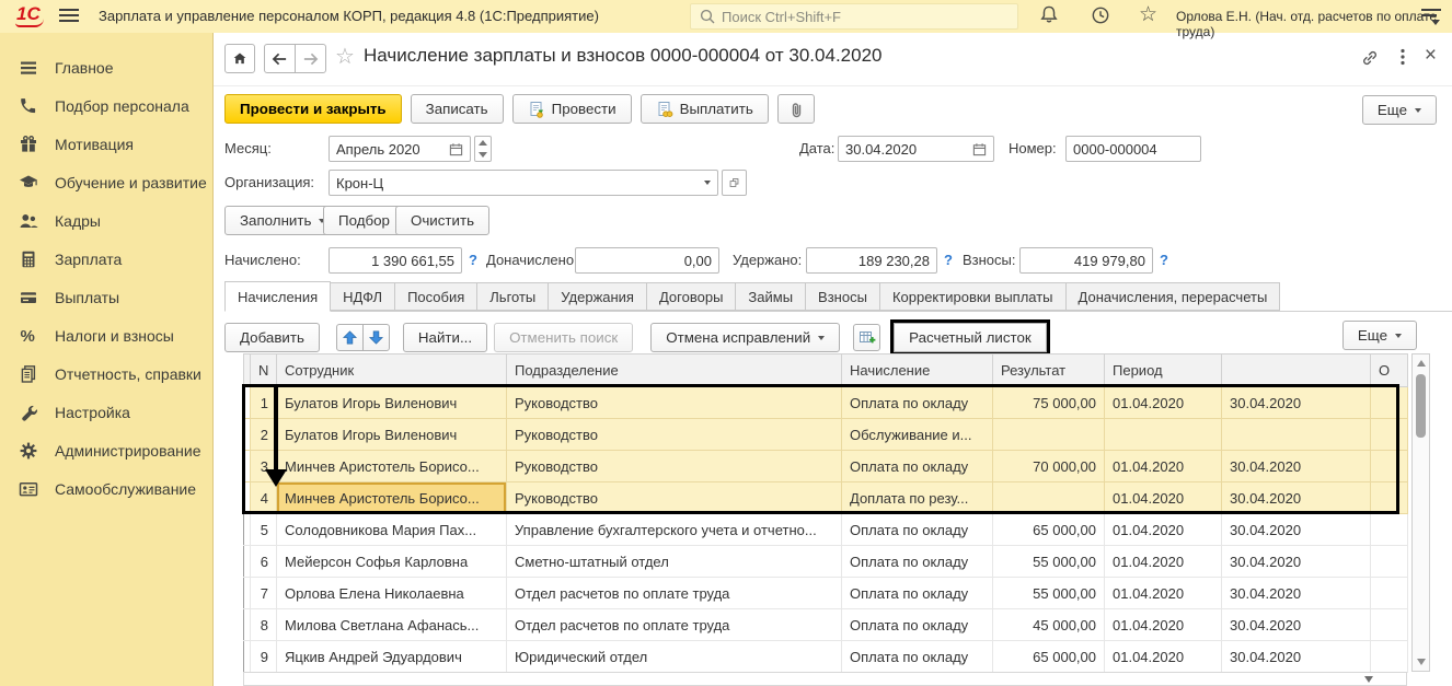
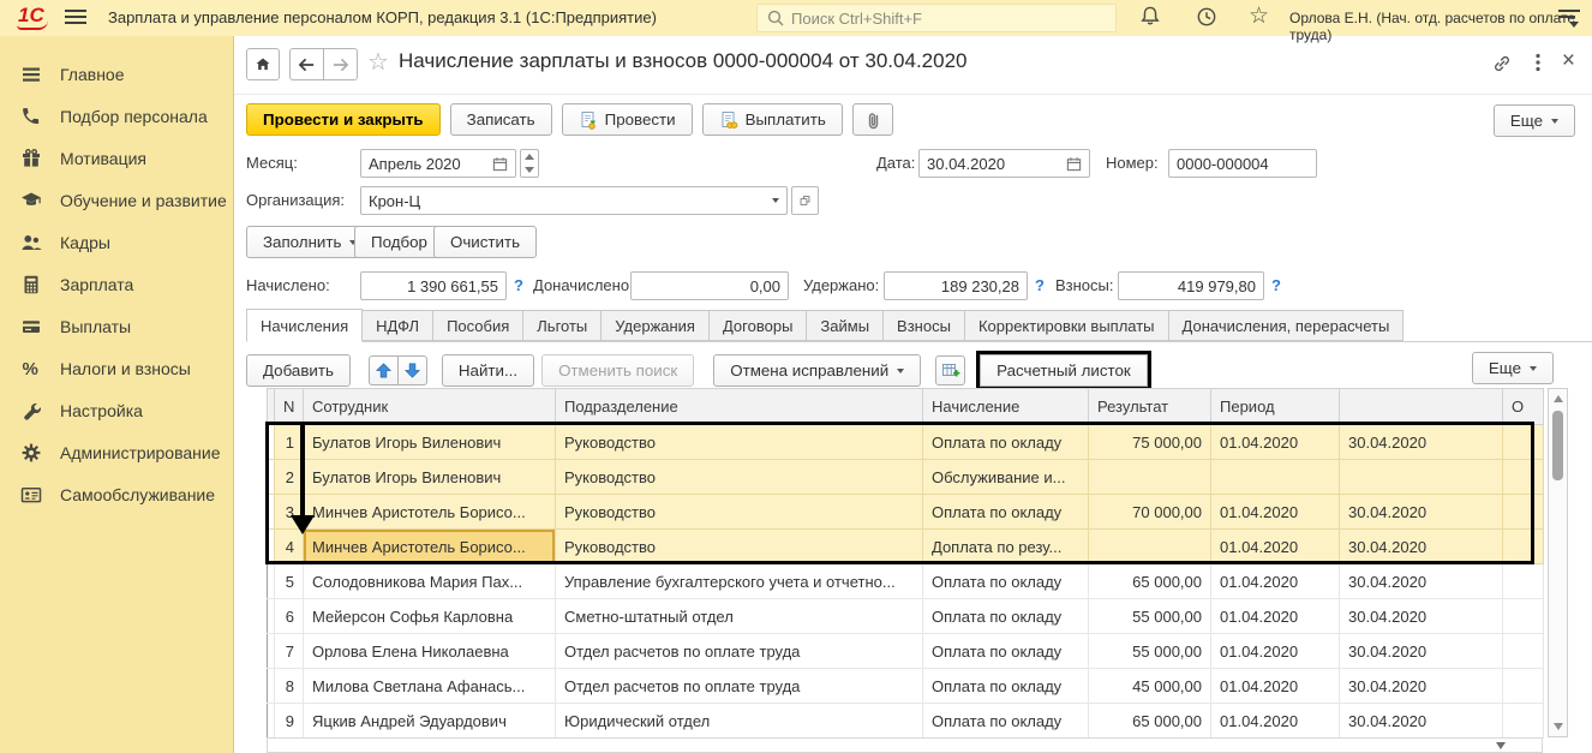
  1С
- Зарплата и управление персоналом КОРП, редакция 4.8 (1С:Предприятие)
+ Зарплата и управление персоналом КОРП, редакция 3.1 (1С:Предприятие)
  Поиск Ctrl+Shift+F
  ☆
  Орлова Е.Н. (Нач. отд. расчетов по оплате труда)
  Главное
  Подбор персонала
  Мотивация
  Обучение и развитие
  Кадры
  Зарплата
  Выплаты
  %
  Налоги и взносы
- Отчетность, справки
  Настройка
  Администрирование
  Самообслуживание
  ☆
  Начисление зарплаты и взносов 0000-000004 от 30.04.2020
  ×
  Провести и закрыть
  Записать
  Провести
  Выплатить
  Еще
  Месяц:
  Апрель 2020
  Дата:
  30.04.2020
  Номер:
  0000-000004
  Организация:
  Крон-Ц
  Заполнить
  Подбор
  Очистить
  Начислено:
  1 390 661,55
  ?
  Доначислено
  0,00
  Удержано:
  189 230,28
  ?
  Взносы:
  419 979,80
  ?
  Начисления
  НДФЛ
  Пособия
  Льготы
  Удержания
  Договоры
  Займы
  Взносы
  Корректировки выплаты
  Доначисления, перерасчеты
  Добавить
  Найти...
  Отменить поиск
  Отмена исправлений
  Расчетный листок
  Еще
  	N	Сотрудник	Подразделение	Начисление	Результат	Период		О
  	1	Булатов Игорь Виленович	Руководство	Оплата по окладу	75 000,00	01.04.2020	30.04.2020
  	2	Булатов Игорь Виленович	Руководство	Обслуживание и...
  	3	Минчев Аристотель Борисо...	Руководство	Оплата по окладу	70 000,00	01.04.2020	30.04.2020
  	4	Минчев Аристотель Борисо...	Руководство	Доплата по резу...		01.04.2020	30.04.2020
  	5	Солодовникова Мария Пах...	Управление бухгалтерского учета и отчетно...	Оплата по окладу	65 000,00	01.04.2020	30.04.2020
  	6	Мейерсон Софья Карловна	Сметно-штатный отдел	Оплата по окладу	55 000,00	01.04.2020	30.04.2020
  	7	Орлова Елена Николаевна	Отдел расчетов по оплате труда	Оплата по окладу	55 000,00	01.04.2020	30.04.2020
  	8	Милова Светлана Афанась...	Отдел расчетов по оплате труда	Оплата по окладу	45 000,00	01.04.2020	30.04.2020
  	9	Яцкив Андрей Эдуардович	Юридический отдел	Оплата по окладу	65 000,00	01.04.2020	30.04.2020
